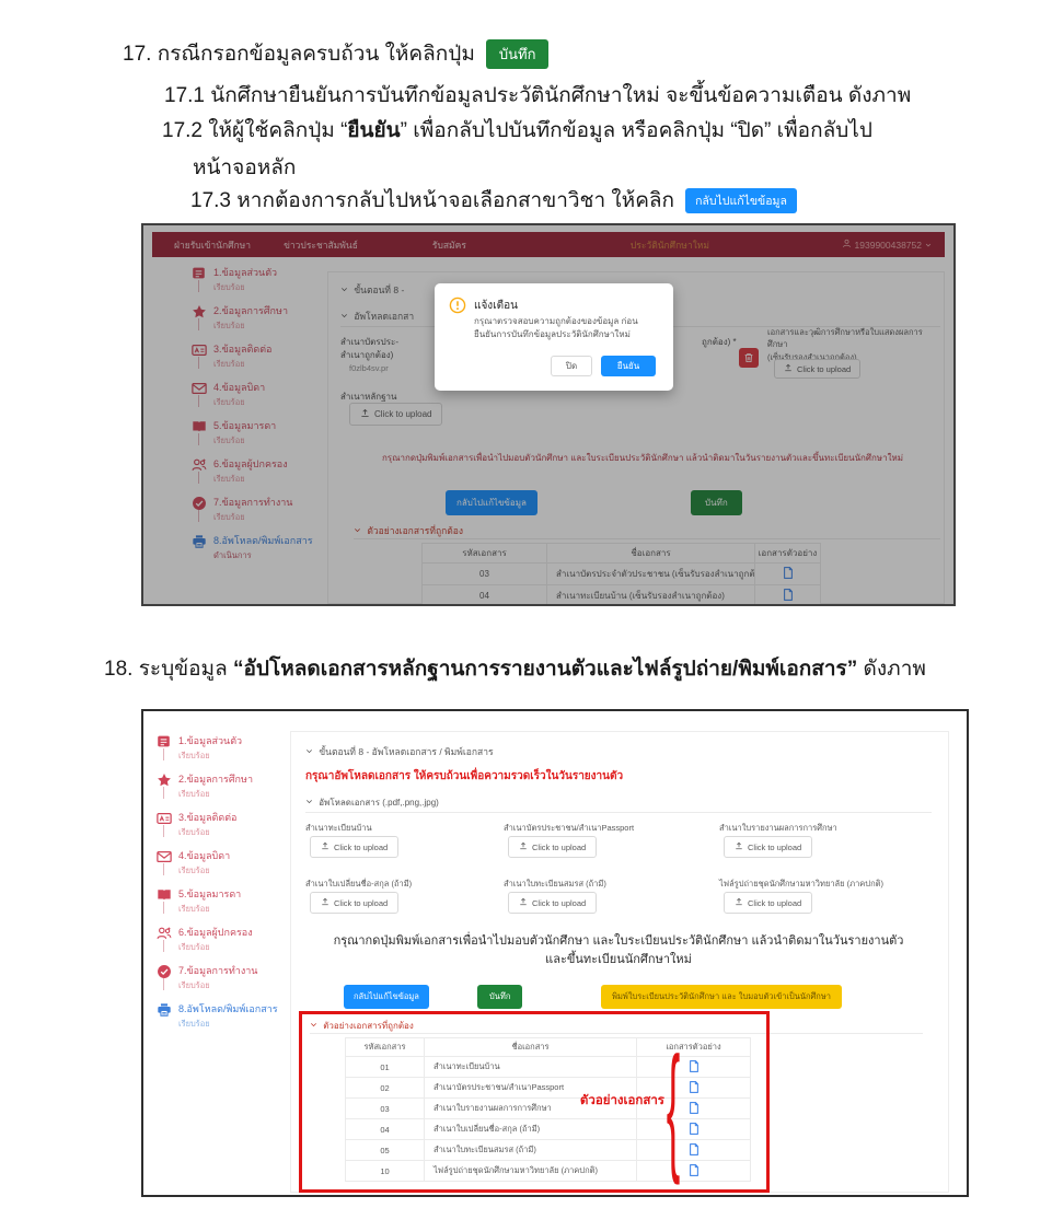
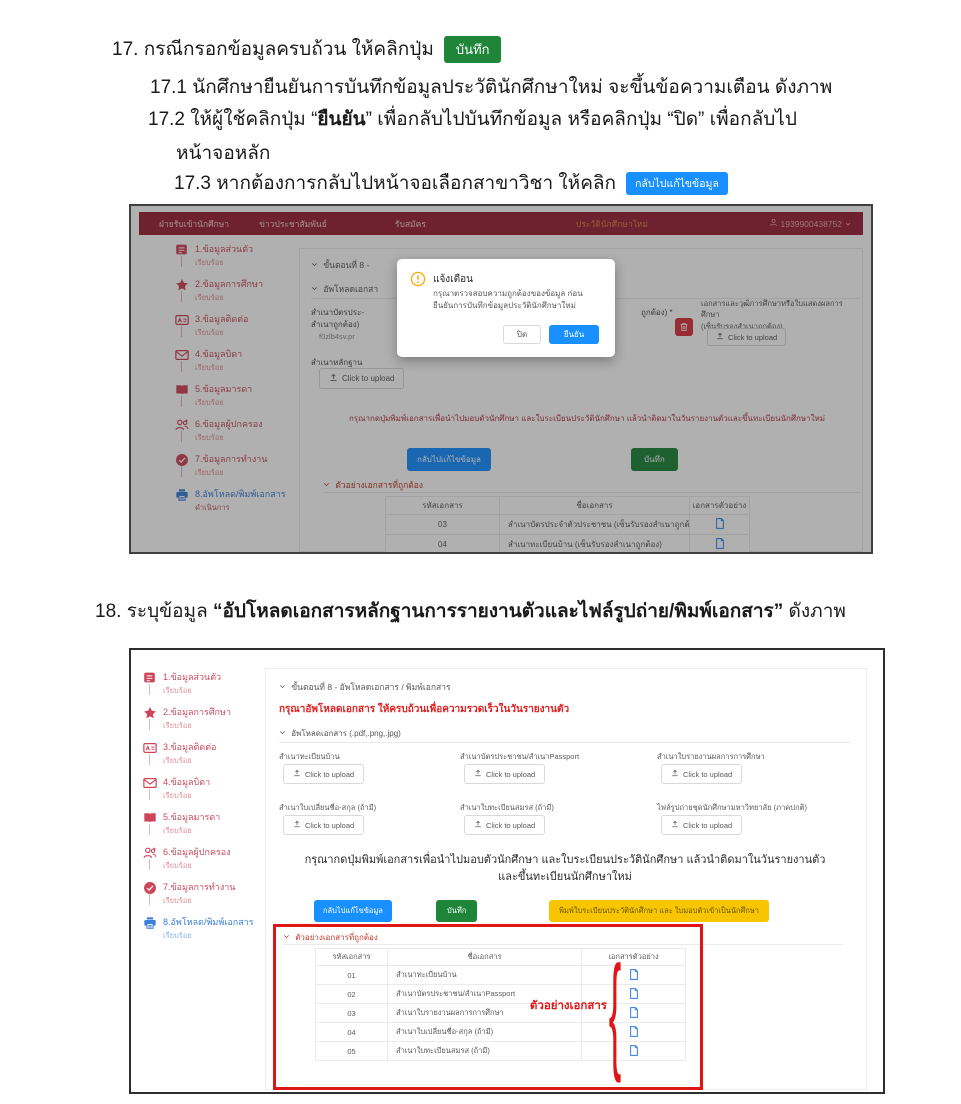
  17. กรณีกรอกข้อมูลครบถ้วน ให้คลิกปุ่ม บันทึก
  17.1 นักศึกษายืนยันการบันทึกข้อมูลประวัตินักศึกษาใหม่ จะขึ้นข้อความเตือน ดังภาพ
  17.2 ให้ผู้ใช้คลิกปุ่ม “ยืนยัน” เพื่อกลับไปบันทึกข้อมูล หรือคลิกปุ่ม “ปิด” เพื่อกลับไป
  หน้าจอหลัก
  17.3 หากต้องการกลับไปหน้าจอเลือกสาขาวิชา ให้คลิก กลับไปแก้ไขข้อมูล
  18. ระบุข้อมูล “อัปโหลดเอกสารหลักฐานการรายงานตัวและไฟล์รูปถ่าย/พิมพ์เอกสาร” ดังภาพ
  ฝ่ายรับเข้านักศึกษา
  ข่าวประชาสัมพันธ์
  รับสมัคร
  ประวัตินักศึกษาใหม่
  1939900438752
  1.ข้อมูลส่วนตัว
  เรียบร้อย
  2.ข้อมูลการศึกษา
  เรียบร้อย
  3.ข้อมูลติดต่อ
  เรียบร้อย
  4.ข้อมูลบิดา
  เรียบร้อย
  5.ข้อมูลมารดา
  เรียบร้อย
  6.ข้อมูลผู้ปกครอง
  เรียบร้อย
  7.ข้อมูลการทำงาน
  เรียบร้อย
  8.อัพโหลด/พิมพ์เอกสาร
  ดำเนินการ
  ขั้นตอนที่ 8 -
  อัพโหลดเอกสา
  สำเนาบัตรประ-
  สำเนาถูกต้อง)
  f0zlb4sv.pr
  สำเนาหลักฐาน
  Click to upload
  ถูกต้อง) *
  เอกสารและวุฒิการศึกษาหรือใบแสดงผลการศึกษา
  (เซ็นรับรองสำเนาถูกต้อง)
  Click to upload
  กรุณากดปุ่มพิมพ์เอกสารเพื่อนำไปมอบตัวนักศึกษา และใบระเบียนประวัตินักศึกษา แล้วนำติดมาในวันรายงานตัวและขึ้นทะเบียนนักศึกษาใหม่
  กลับไปแก้ไขข้อมูล
  บันทึก
  ตัวอย่างเอกสารที่ถูกต้อง
  รหัสเอกสาร	ชื่อเอกสาร	เอกสารตัวอย่าง
  03	สำเนาบัตรประจำตัวประชาชน (เซ็นรับรองสำเนาถูกต้
  04	สำเนาทะเบียนบ้าน (เซ็นรับรองสำเนาถูกต้อง)
  แจ้งเตือน
  กรุณาตรวจสอบความถูกต้องของข้อมูล ก่อนยืนยันการบันทึกข้อมูลประวัตินักศึกษาใหม่
  ปิด
  ยืนยัน
  1.ข้อมูลส่วนตัว
  เรียบร้อย
  2.ข้อมูลการศึกษา
  เรียบร้อย
  3.ข้อมูลติดต่อ
  เรียบร้อย
  4.ข้อมูลบิดา
  เรียบร้อย
  5.ข้อมูลมารดา
  เรียบร้อย
  6.ข้อมูลผู้ปกครอง
  เรียบร้อย
  7.ข้อมูลการทำงาน
  เรียบร้อย
  8.อัพโหลด/พิมพ์เอกสาร
  เรียบร้อย
  ขั้นตอนที่ 8 - อัพโหลดเอกสาร / พิมพ์เอกสาร
  กรุณาอัพโหลดเอกสาร ให้ครบถ้วนเพื่อความรวดเร็วในวันรายงานตัว
  อัพโหลดเอกสาร (.pdf,.png,.jpg)
  สำเนาทะเบียนบ้าน
  Click to upload
  สำเนาบัตรประชาชน/สำเนาPassport
  Click to upload
  สำเนาใบรายงานผลการการศึกษา
  Click to upload
  สำเนาใบเปลี่ยนชื่อ-สกุล (ถ้ามี)
  Click to upload
  สำเนาใบทะเบียนสมรส (ถ้ามี)
  Click to upload
  ไฟล์รูปถ่ายชุดนักศึกษามหาวิทยาลัย (ภาคปกติ)
  Click to upload
  กรุณากดปุ่มพิมพ์เอกสารเพื่อนำไปมอบตัวนักศึกษา และใบระเบียนประวัตินักศึกษา แล้วนำติดมาในวันรายงานตัวและขึ้นทะเบียนนักศึกษาใหม่
  กลับไปแก้ไขข้อมูล
  บันทึก
  พิมพ์ใบระเบียนประวัตินักศึกษา และ ใบมอบตัวเข้าเป็นนักศึกษา
  ตัวอย่างเอกสารที่ถูกต้อง
  รหัสเอกสาร	ชื่อเอกสาร	เอกสารตัวอย่าง
  01	สำเนาทะเบียนบ้าน
  02	สำเนาบัตรประชาชน/สำเนาPassport
  03	สำเนาใบรายงานผลการการศึกษา
  04	สำเนาใบเปลี่ยนชื่อ-สกุล (ถ้ามี)
  05	สำเนาใบทะเบียนสมรส (ถ้ามี)
- 10	ไฟล์รูปถ่ายชุดนักศึกษามหาวิทยาลัย (ภาคปกติ)
  ตัวอย่างเอกสาร
  {
